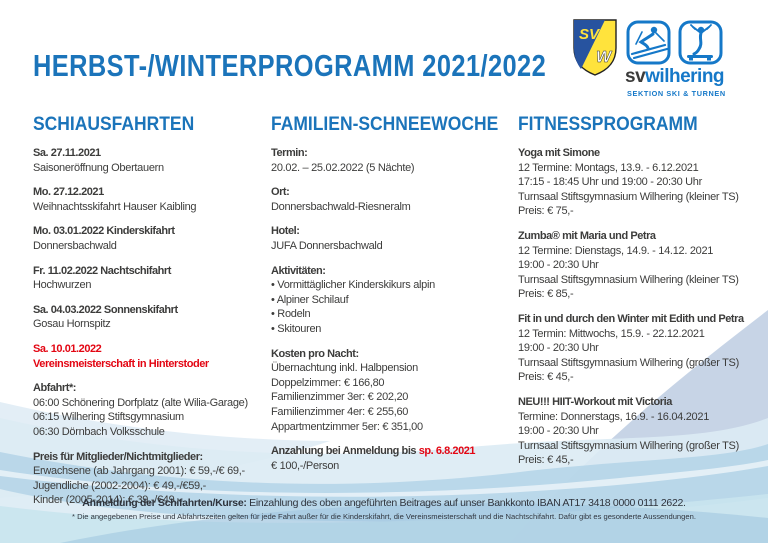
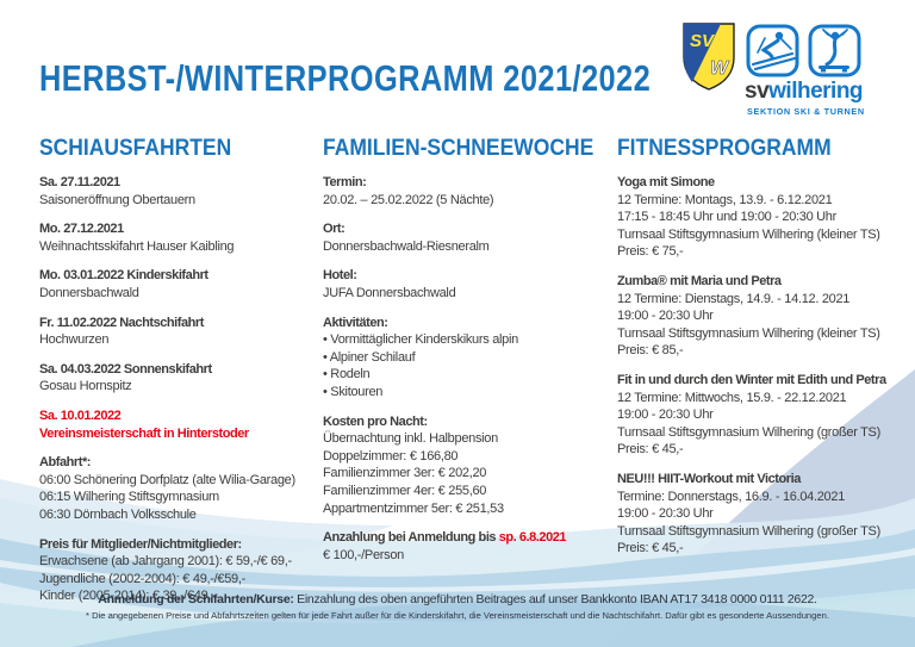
  HERBST-/WINTERPROGRAMM 2021/2022
  SV
  W
  svwilhering
  SEKTION SKI & TURNEN
  SCHIAUSFAHRTEN
  Sa. 27.11.2021
  Saisoneröffnung Obertauern
  Mo. 27.12.2021
  Weihnachtsskifahrt Hauser Kaibling
  Mo. 03.01.2022 Kinderskifahrt
  Donnersbachwald
  Fr. 11.02.2022 Nachtschifahrt
  Hochwurzen
  Sa. 04.03.2022 Sonnenskifahrt
  Gosau Hornspitz
  Sa. 10.01.2022
  Vereinsmeisterschaft in Hinterstoder
  Abfahrt*:
  06:00 Schönering Dorfplatz (alte Wilia-Garage)
  06:15 Wilhering Stiftsgymnasium
  06:30 Dörnbach Volksschule
  Preis für Mitglieder/Nichtmitglieder:
  Erwachsene (ab Jahrgang 2001): € 59,-/€ 69,-
  Jugendliche (2002-2004): € 49,-/€59,-
  Kinder (2005-2014): € 39,-/€49,-
  FAMILIEN-SCHNEEWOCHE
  Termin:
  20.02. – 25.02.2022 (5 Nächte)
  Ort:
  Donnersbachwald-Riesneralm
  Hotel:
  JUFA Donnersbachwald
  Aktivitäten:
  • Vormittäglicher Kinderskikurs alpin
  • Alpiner Schilauf
  • Rodeln
  • Skitouren
  Kosten pro Nacht:
  Übernachtung inkl. Halbpension
  Doppelzimmer: € 166,80
  Familienzimmer 3er: € 202,20
  Familienzimmer 4er: € 255,60
- Appartmentzimmer 5er: € 351,00
+ Appartmentzimmer 5er: € 251,53
  Anzahlung bei Anmeldung bis sp. 6.8.2021
  € 100,-/Person
  FITNESSPROGRAMM
  Yoga mit Simone
  12 Termine: Montags, 13.9. - 6.12.2021
  17:15 - 18:45 Uhr und 19:00 - 20:30 Uhr
  Turnsaal Stiftsgymnasium Wilhering (kleiner TS)
  Preis: € 75,-
  Zumba® mit Maria und Petra
  12 Termine: Dienstags, 14.9. - 14.12. 2021
  19:00 - 20:30 Uhr
  Turnsaal Stiftsgymnasium Wilhering (kleiner TS)
  Preis: € 85,-
  Fit in und durch den Winter mit Edith und Petra
- 12 Termin: Mittwochs, 15.9. - 22.12.2021
+ 12 Termine: Mittwochs, 15.9. - 22.12.2021
  19:00 - 20:30 Uhr
  Turnsaal Stiftsgymnasium Wilhering (großer TS)
  Preis: € 45,-
  NEU!!! HIIT-Workout mit Victoria
  Termine: Donnerstags, 16.9. - 16.04.2021
  19:00 - 20:30 Uhr
  Turnsaal Stiftsgymnasium Wilhering (großer TS)
  Preis: € 45,-
  Anmeldung der Schifahrten/Kurse: Einzahlung des oben angeführten Beitrages auf unser Bankkonto IBAN AT17 3418 0000 0111 2622.
  * Die angegebenen Preise und Abfahrtszeiten gelten für jede Fahrt außer für die Kinderskifahrt, die Vereinsmeisterschaft und die Nachtschifahrt. Dafür gibt es gesonderte Aussendungen.
